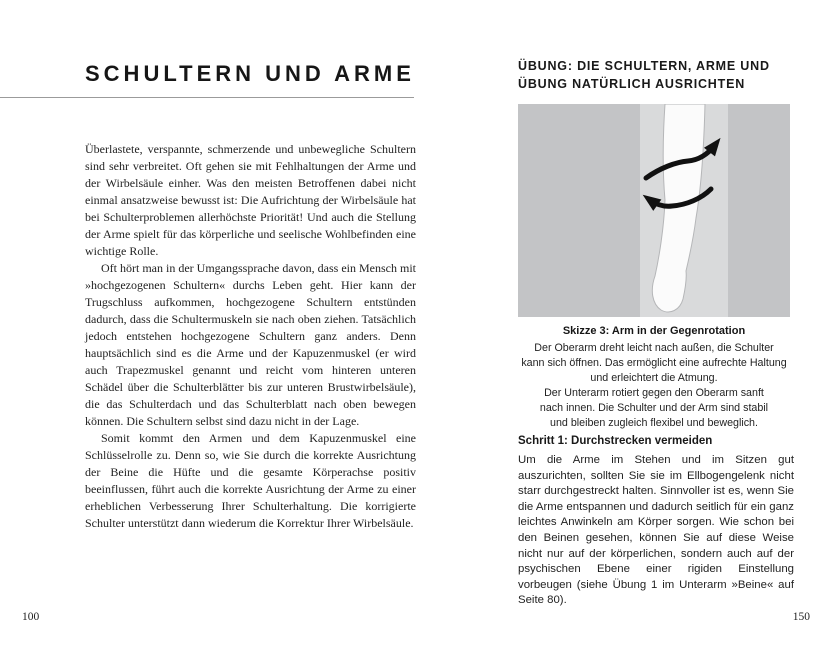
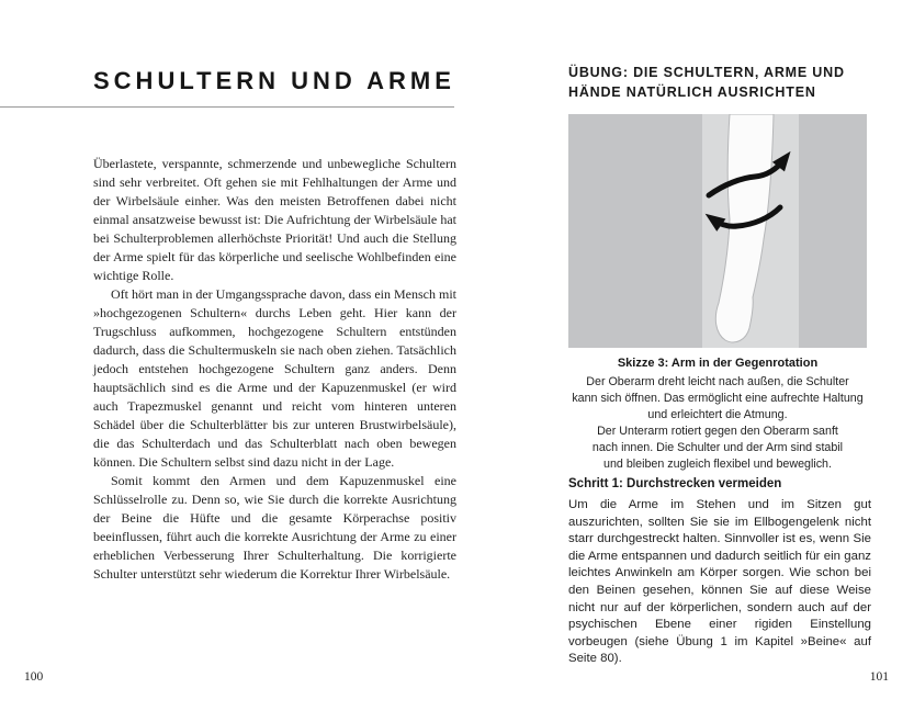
  SCHULTERN UND ARME
  Überlastete, verspannte, schmerzende und unbewegliche Schultern sind sehr verbreitet. Oft gehen sie mit Fehlhaltungen der Arme und der Wirbelsäule einher. Was den meisten Betroffenen dabei nicht einmal ansatzweise bewusst ist: Die Aufrichtung der Wirbelsäule hat bei Schulterproblemen allerhöchste Priorität! Und auch die Stellung der Arme spielt für das körperliche und seelische Wohlbefinden eine wichtige Rolle.
  Oft hört man in der Umgangssprache davon, dass ein Mensch mit »hochgezogenen Schultern« durchs Leben geht. Hier kann der Trugschluss aufkommen, hochgezogene Schultern entstünden dadurch, dass die Schultermuskeln sie nach oben ziehen. Tatsächlich jedoch entstehen hochgezogene Schultern ganz anders. Denn hauptsächlich sind es die Arme und der Kapuzenmuskel (er wird auch Trapezmuskel genannt und reicht vom hinteren unteren Schädel über die Schulterblätter bis zur unteren Brustwirbelsäule), die das Schulterdach und das Schulterblatt nach oben bewegen können. Die Schultern selbst sind dazu nicht in der Lage.
- Somit kommt den Armen und dem Kapuzenmuskel eine Schlüsselrolle zu. Denn so, wie Sie durch die korrekte Ausrichtung der Beine die Hüfte und die gesamte Körperachse positiv beeinflussen, führt auch die korrekte Ausrichtung der Arme zu einer erheblichen Verbesserung Ihrer Schulterhaltung. Die korrigierte Schulter unterstützt dann wiederum die Korrektur Ihrer Wirbelsäule.
+ Somit kommt den Armen und dem Kapuzenmuskel eine Schlüsselrolle zu. Denn so, wie Sie durch die korrekte Ausrichtung der Beine die Hüfte und die gesamte Körperachse positiv beeinflussen, führt auch die korrekte Ausrichtung der Arme zu einer erheblichen Verbesserung Ihrer Schulterhaltung. Die korrigierte Schulter unterstützt sehr wiederum die Korrektur Ihrer Wirbelsäule.
  100
- ÜBUNG: DIE SCHULTERN, ARME UND ÜBUNG NATÜRLICH AUSRICHTEN
+ ÜBUNG: DIE SCHULTERN, ARME UND HÄNDE NATÜRLICH AUSRICHTEN
  Skizze 3: Arm in der Gegenrotation
  Der Oberarm dreht leicht nach außen, die Schulter
  kann sich öffnen. Das ermöglicht eine aufrechte Haltung
  und erleichtert die Atmung.
  Der Unterarm rotiert gegen den Oberarm sanft
  nach innen. Die Schulter und der Arm sind stabil
  und bleiben zugleich flexibel und beweglich.
  Schritt 1: Durchstrecken vermeiden
- Um die Arme im Stehen und im Sitzen gut auszurichten, sollten Sie sie im Ellbogengelenk nicht starr durchgestreckt halten. Sinnvoller ist es, wenn Sie die Arme entspannen und dadurch seitlich für ein ganz leichtes Anwinkeln am Körper sorgen. Wie schon bei den Beinen gesehen, können Sie auf diese Weise nicht nur auf der körperlichen, sondern auch auf der psychischen Ebene einer rigiden Einstellung vorbeugen (siehe Übung 1 im Unterarm »Beine« auf Seite 80).
+ Um die Arme im Stehen und im Sitzen gut auszurichten, sollten Sie sie im Ellbogengelenk nicht starr durchgestreckt halten. Sinnvoller ist es, wenn Sie die Arme entspannen und dadurch seitlich für ein ganz leichtes Anwinkeln am Körper sorgen. Wie schon bei den Beinen gesehen, können Sie auf diese Weise nicht nur auf der körperlichen, sondern auch auf der psychischen Ebene einer rigiden Einstellung vorbeugen (siehe Übung 1 im Kapitel »Beine« auf Seite 80).
- 150
+ 101
